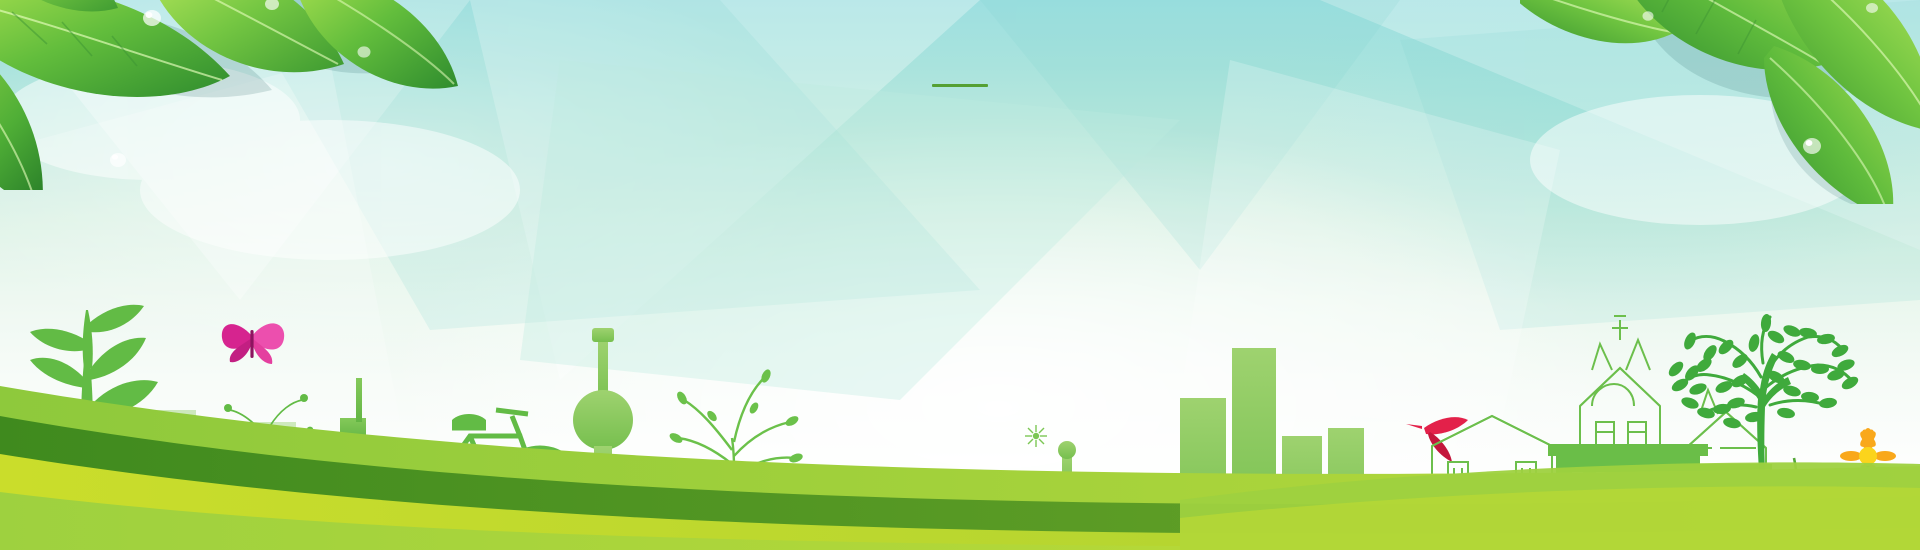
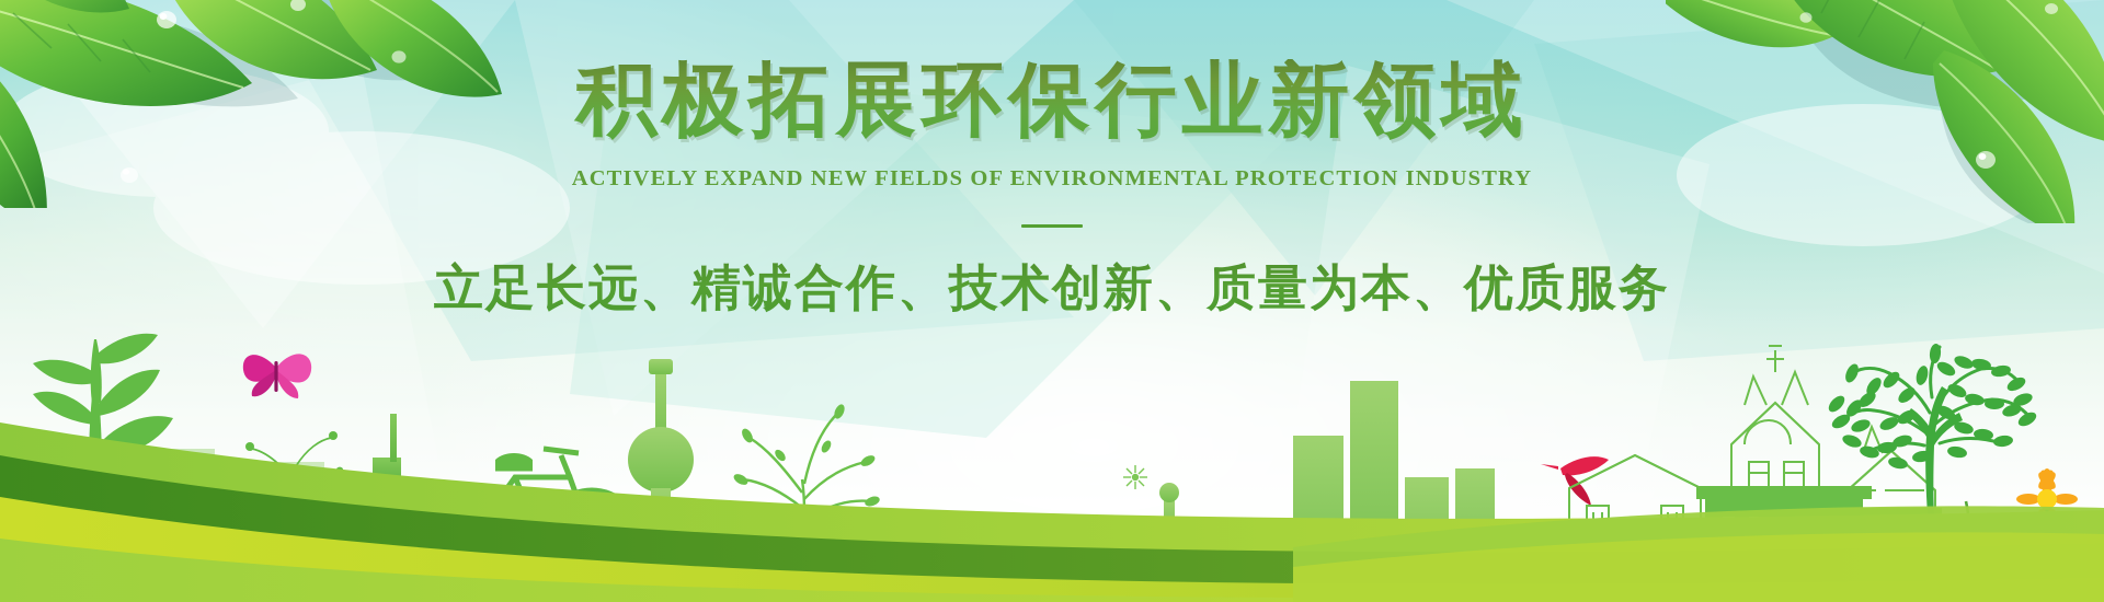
+ 积极拓展环保行业新领域
+ ACTIVELY EXPAND NEW FIELDS OF ENVIRONMENTAL PROTECTION INDUSTRY
+ 立足长远、精诚合作、技术创新、质量为本、优质服务
